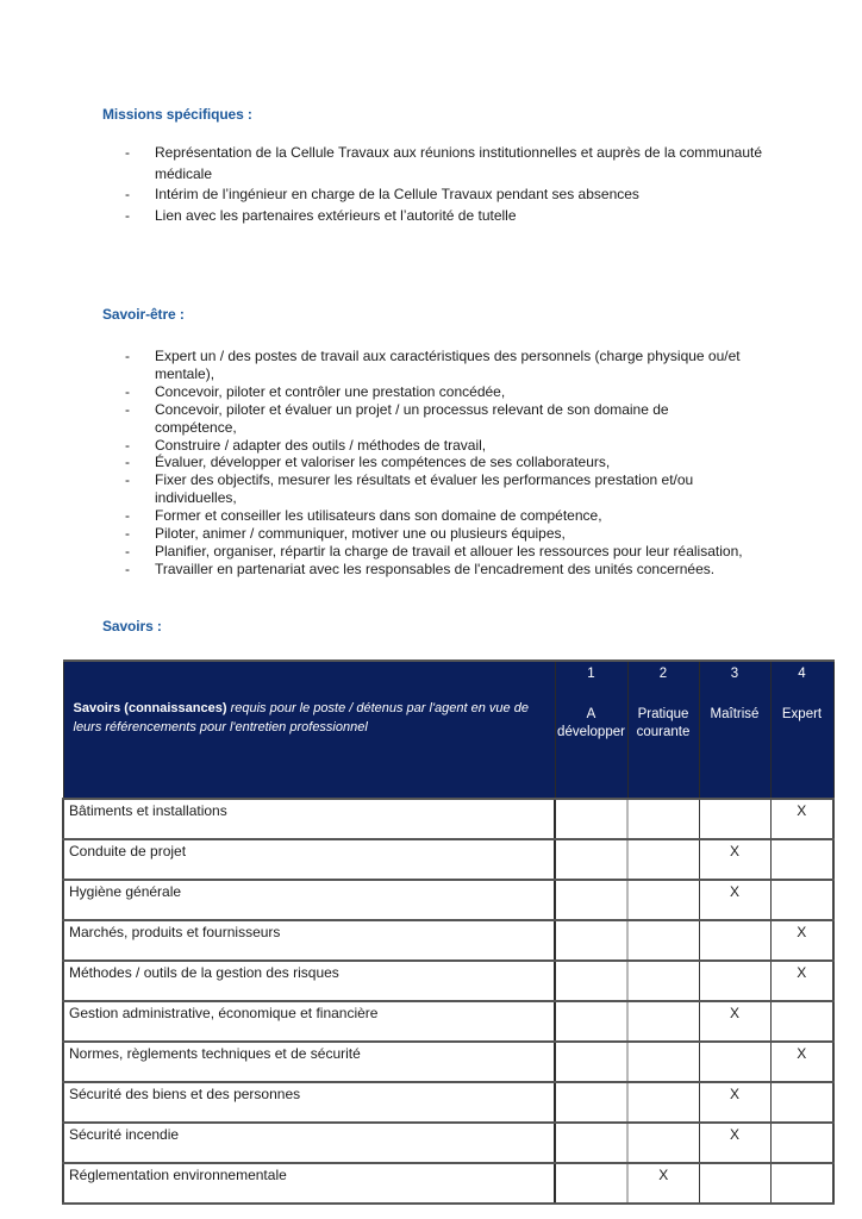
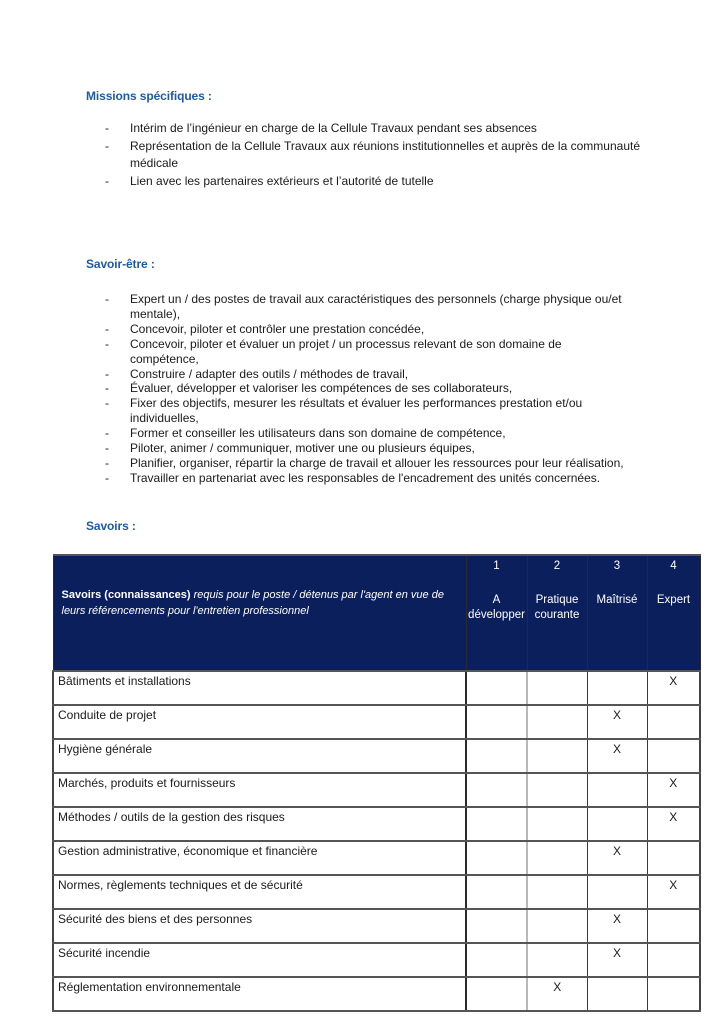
  Missions spécifiques :
  -
- Représentation de la Cellule Travaux aux réunions institutionnelles et auprès de la communauté médicale
+ Intérim de l’ingénieur en charge de la Cellule Travaux pendant ses absences
  -
- Intérim de l’ingénieur en charge de la Cellule Travaux pendant ses absences
+ Représentation de la Cellule Travaux aux réunions institutionnelles et auprès de la communauté médicale
  -
  Lien avec les partenaires extérieurs et l’autorité de tutelle
  Savoir-être :
  -
  Expert un / des postes de travail aux caractéristiques des personnels (charge physique ou/et mentale),
  -
  Concevoir, piloter et contrôler une prestation concédée,
  -
  Concevoir, piloter et évaluer un projet / un processus relevant de son domaine de compétence,
  -
  Construire / adapter des outils / méthodes de travail,
  -
  Évaluer, développer et valoriser les compétences de ses collaborateurs,
  -
  Fixer des objectifs, mesurer les résultats et évaluer les performances prestation et/ou individuelles,
  -
  Former et conseiller les utilisateurs dans son domaine de compétence,
  -
  Piloter, animer / communiquer, motiver une ou plusieurs équipes,
  -
  Planifier, organiser, répartir la charge de travail et allouer les ressources pour leur réalisation,
  -
  Travailler en partenariat avec les responsables de l'encadrement des unités concernées.
  Savoirs :
  Savoirs (connaissances) requis pour le poste / détenus par l'agent en vue de leurs référencements pour l'entretien professionnel	1A développer	2Pratique courante	3Maîtrisé	4Expert
  Bâtiments et installations				X
  Conduite de projet			X
  Hygiène générale			X
  Marchés, produits et fournisseurs				X
  Méthodes / outils de la gestion des risques				X
  Gestion administrative, économique et financière			X
  Normes, règlements techniques et de sécurité				X
  Sécurité des biens et des personnes			X
  Sécurité incendie			X
  Réglementation environnementale		X
